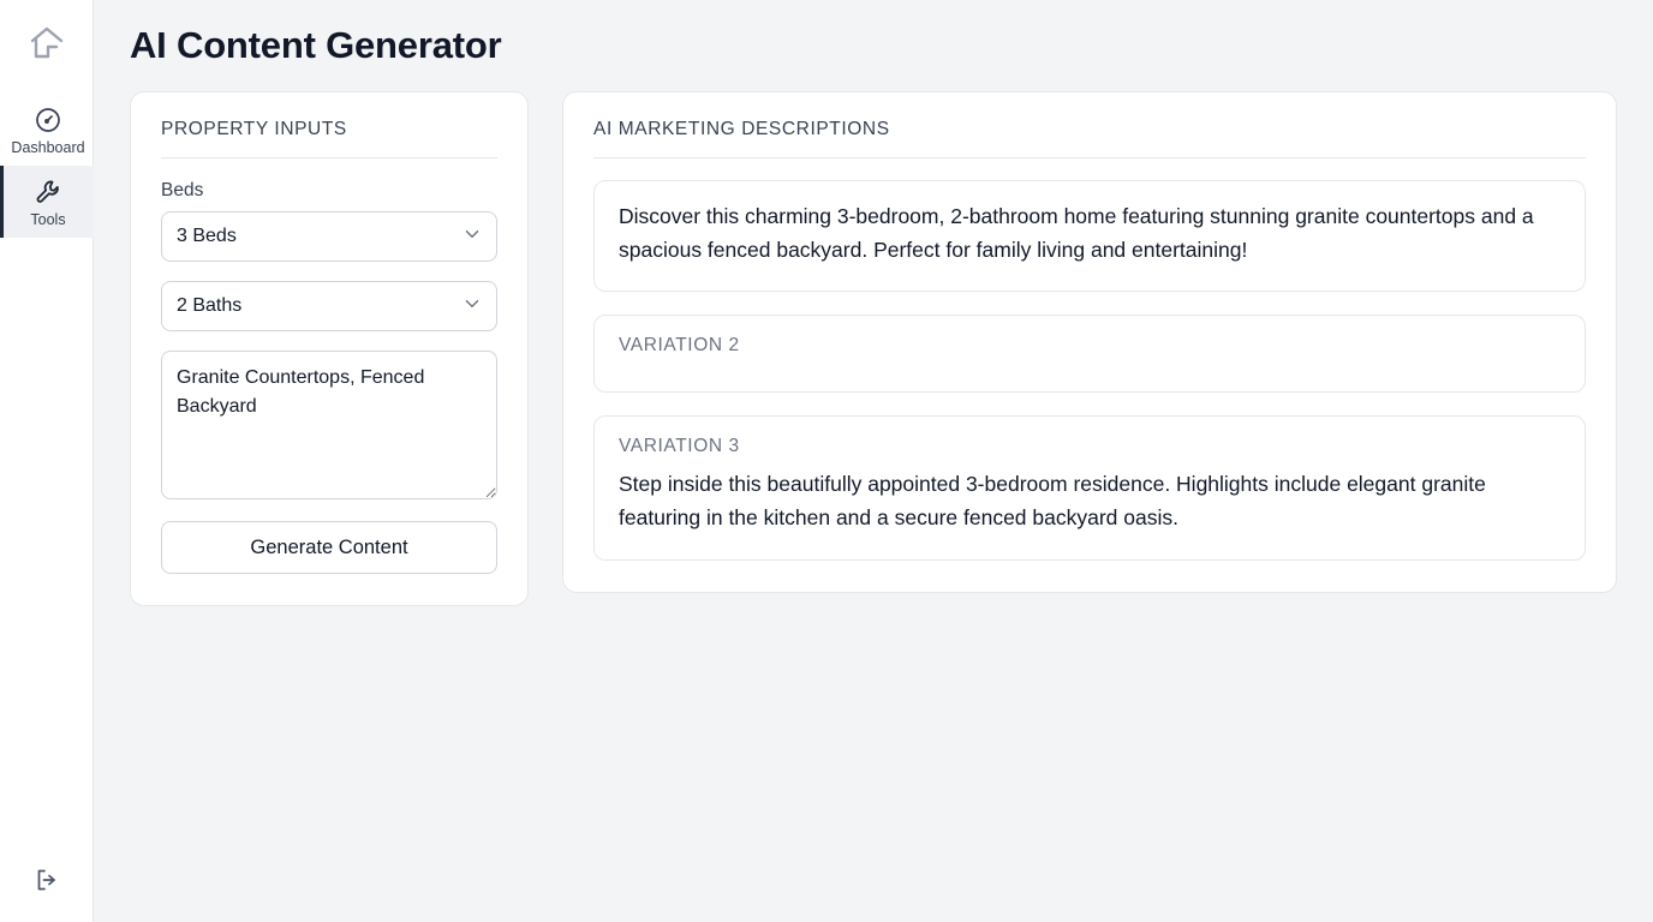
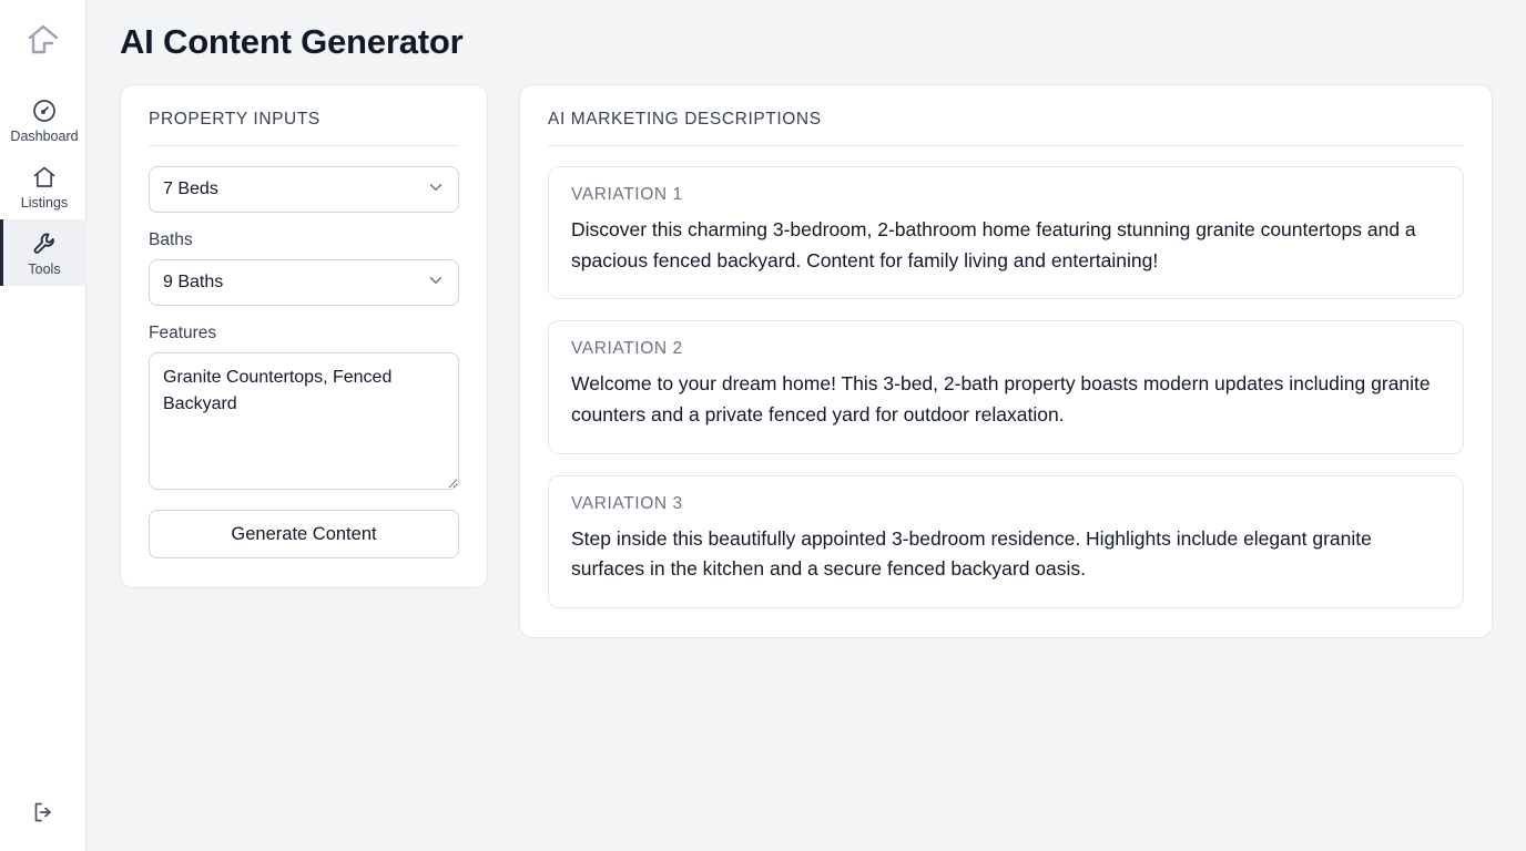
  Dashboard
+ Listings
  Tools
  AI Content Generator
  PROPERTY INPUTS
- Beds
- 3 Beds
+ 7 Beds
+ Baths
- 2 Baths
+ 9 Baths
+ Features
  Generate Content
  AI MARKETING DESCRIPTIONS
+ VARIATION 1
- Discover this charming 3-bedroom, 2-bathroom home featuring stunning granite countertops and a spacious fenced backyard. Perfect for family living and entertaining!
+ Discover this charming 3-bedroom, 2-bathroom home featuring stunning granite countertops and a spacious fenced backyard. Content for family living and entertaining!
  VARIATION 2
+ Welcome to your dream home! This 3-bed, 2-bath property boasts modern updates including granite counters and a private fenced yard for outdoor relaxation.
  VARIATION 3
- Step inside this beautifully appointed 3-bedroom residence. Highlights include elegant granite featuring in the kitchen and a secure fenced backyard oasis.
+ Step inside this beautifully appointed 3-bedroom residence. Highlights include elegant granite surfaces in the kitchen and a secure fenced backyard oasis.
